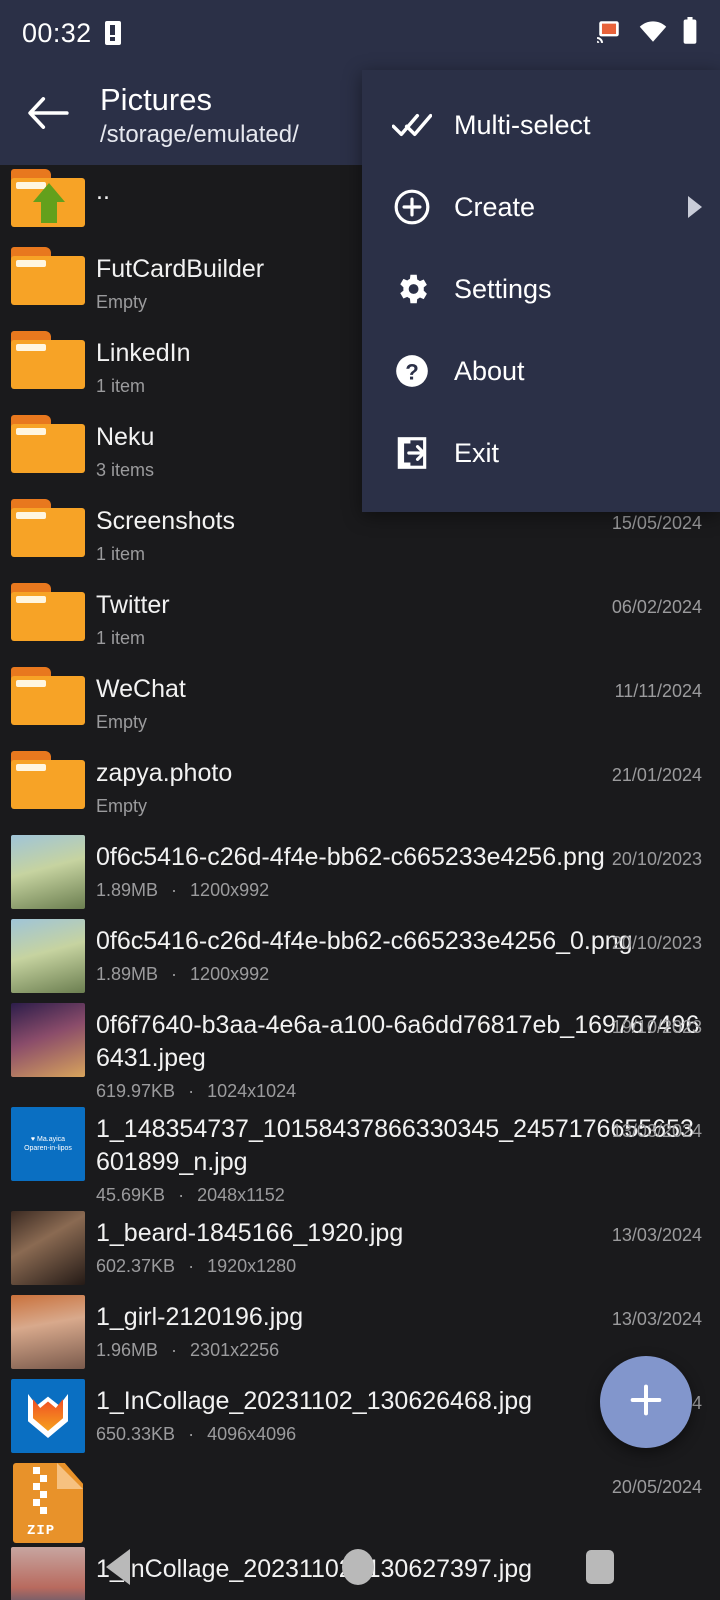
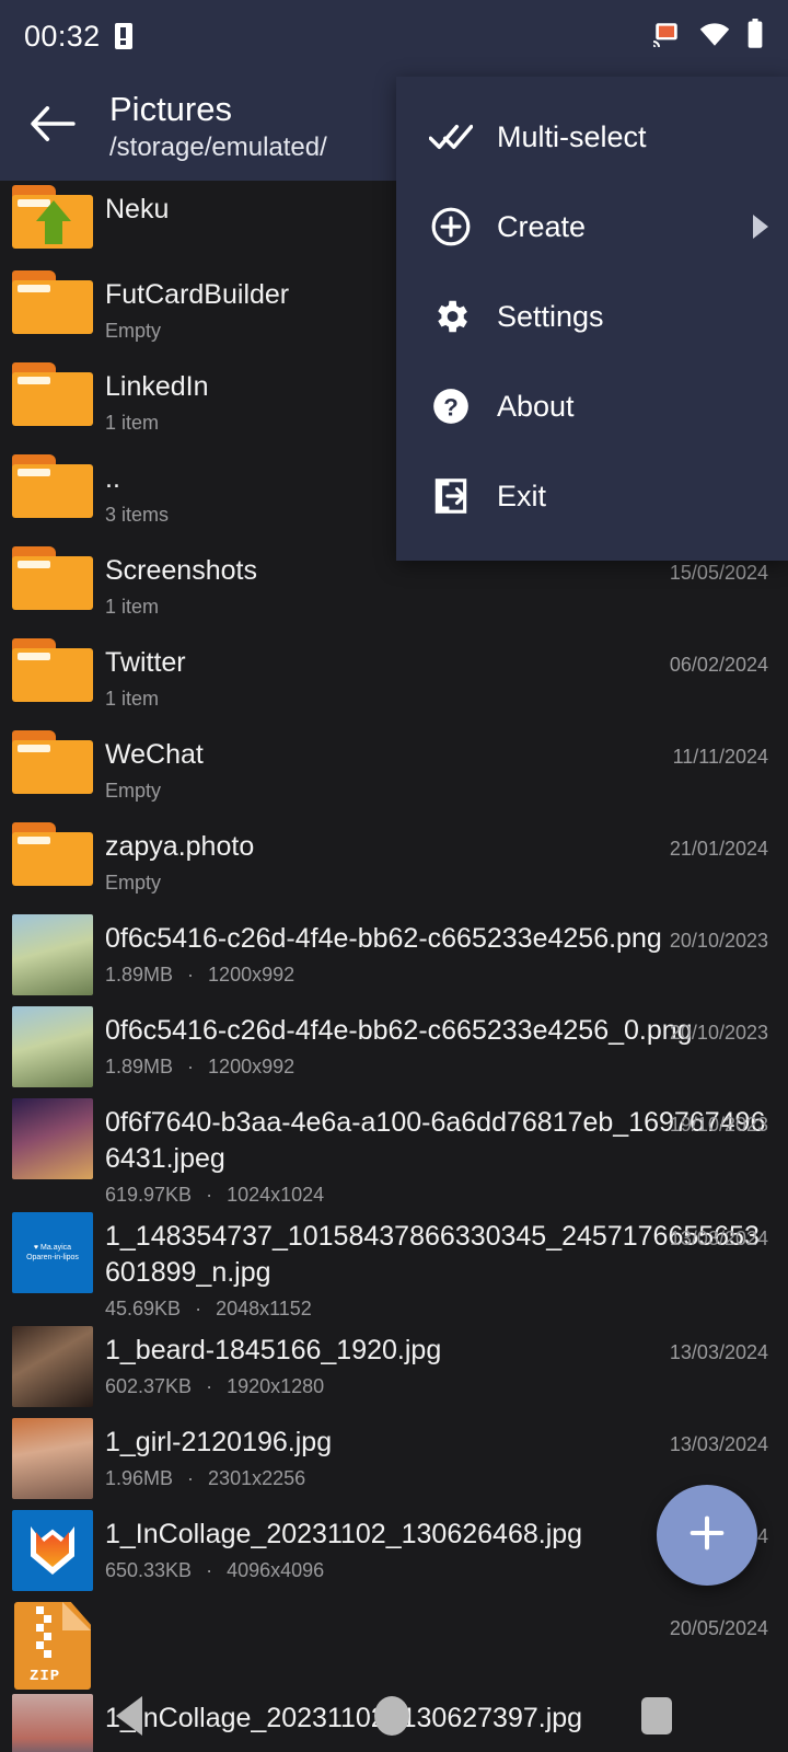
  00:32
  Pictures
  /storage/emulated/
- ..
+ Neku
  FutCardBuilder
  Empty
  LinkedIn
  1 item
- Neku
+ ..
  3 items
  Screenshots
  1 item
  15/05/2024
  Twitter
  1 item
  06/02/2024
  WeChat
  Empty
  11/11/2024
  zapya.photo
  Empty
  21/01/2024
  0f6c5416-c26d-4f4e-bb62-c665233e4256.png
  1.89MB
  ·
  1200x992
  20/10/2023
  0f6c5416-c26d-4f4e-bb62-c665233e4256_0.png
  1.89MB
  ·
  1200x992
  20/10/2023
  0f6f7640-b3aa-4e6a-a100-6a6dd76817eb_1697674966431.jpeg
  619.97KB
  ·
  1024x1024
  19/10/2023
  1_148354737_10158437866330345_2457176655653601899_n.jpg
  45.69KB
  ·
  2048x1152
  13/03/2024
  1_beard-1845166_1920.jpg
  602.37KB
  ·
  1920x1280
  13/03/2024
  1_girl-2120196.jpg
  1.96MB
  ·
  2301x2256
  13/03/2024
  1_InCollage_20231102_130626468.jpg
  650.33KB
  ·
  4096x4096
  ZIP
  20/05/2024
  1_InCollage_202311030627397.jpg
  Multi-select
  Create
  Settings
  ?
  About
  Exit
